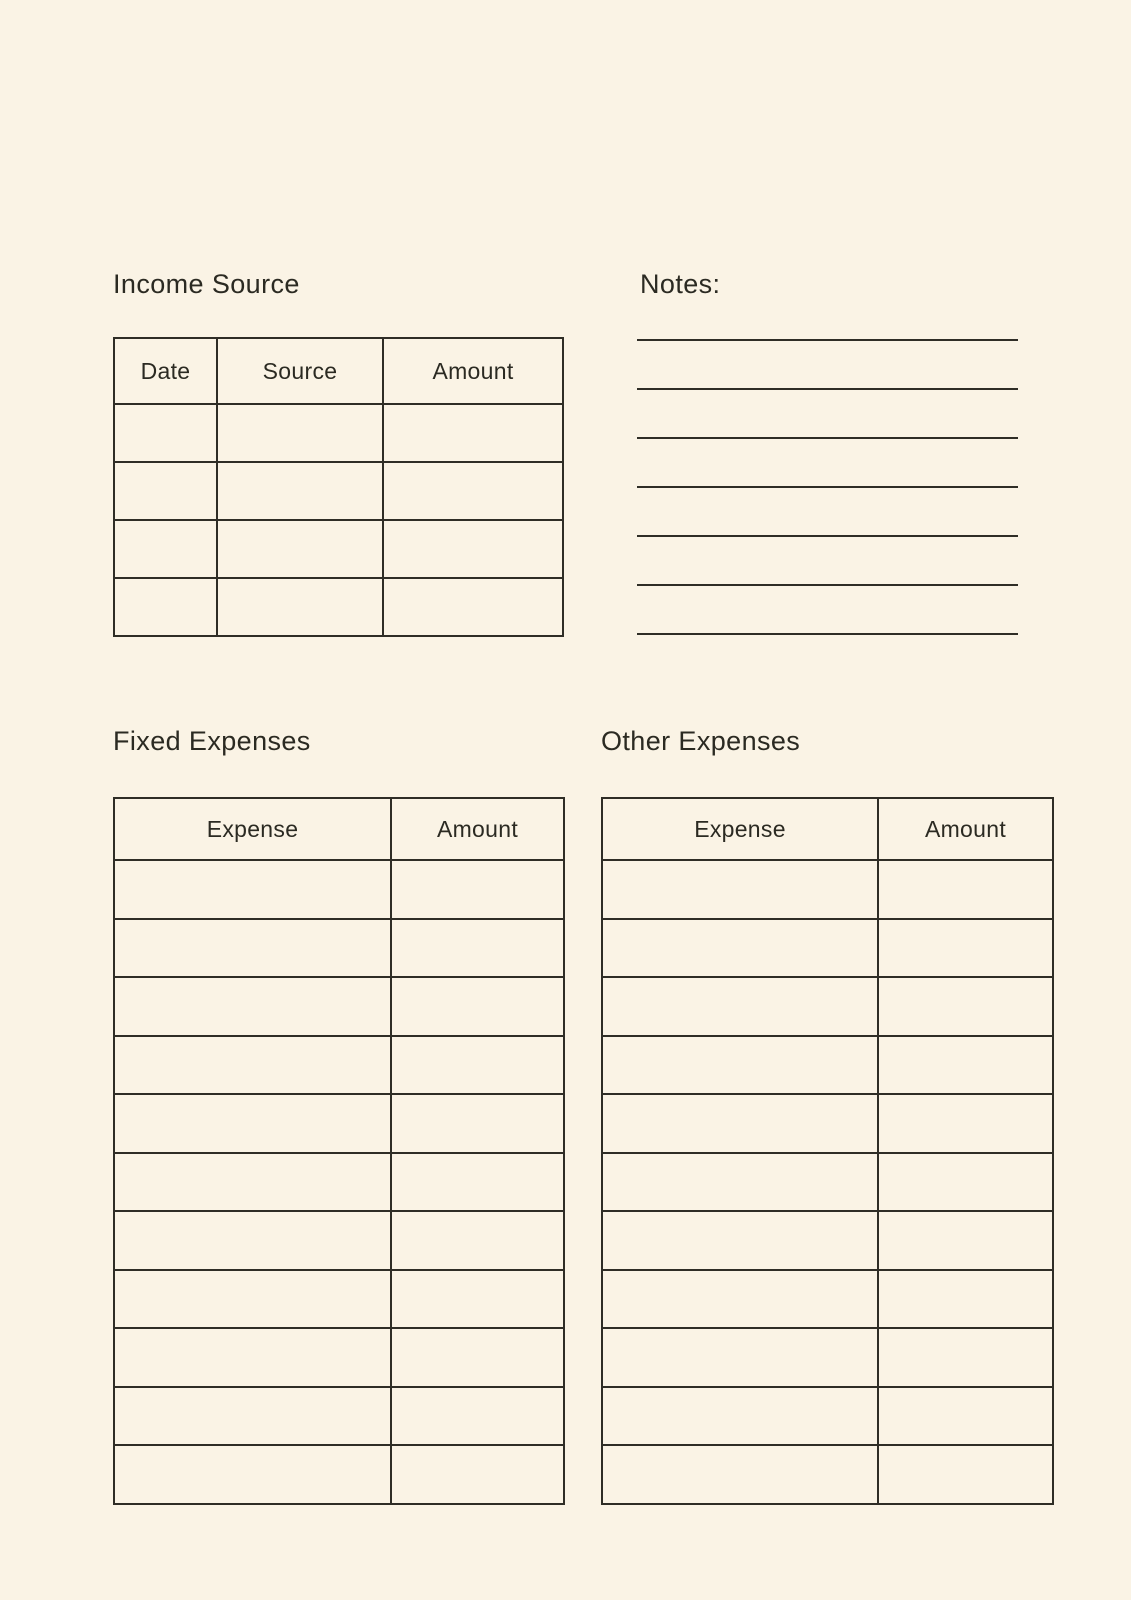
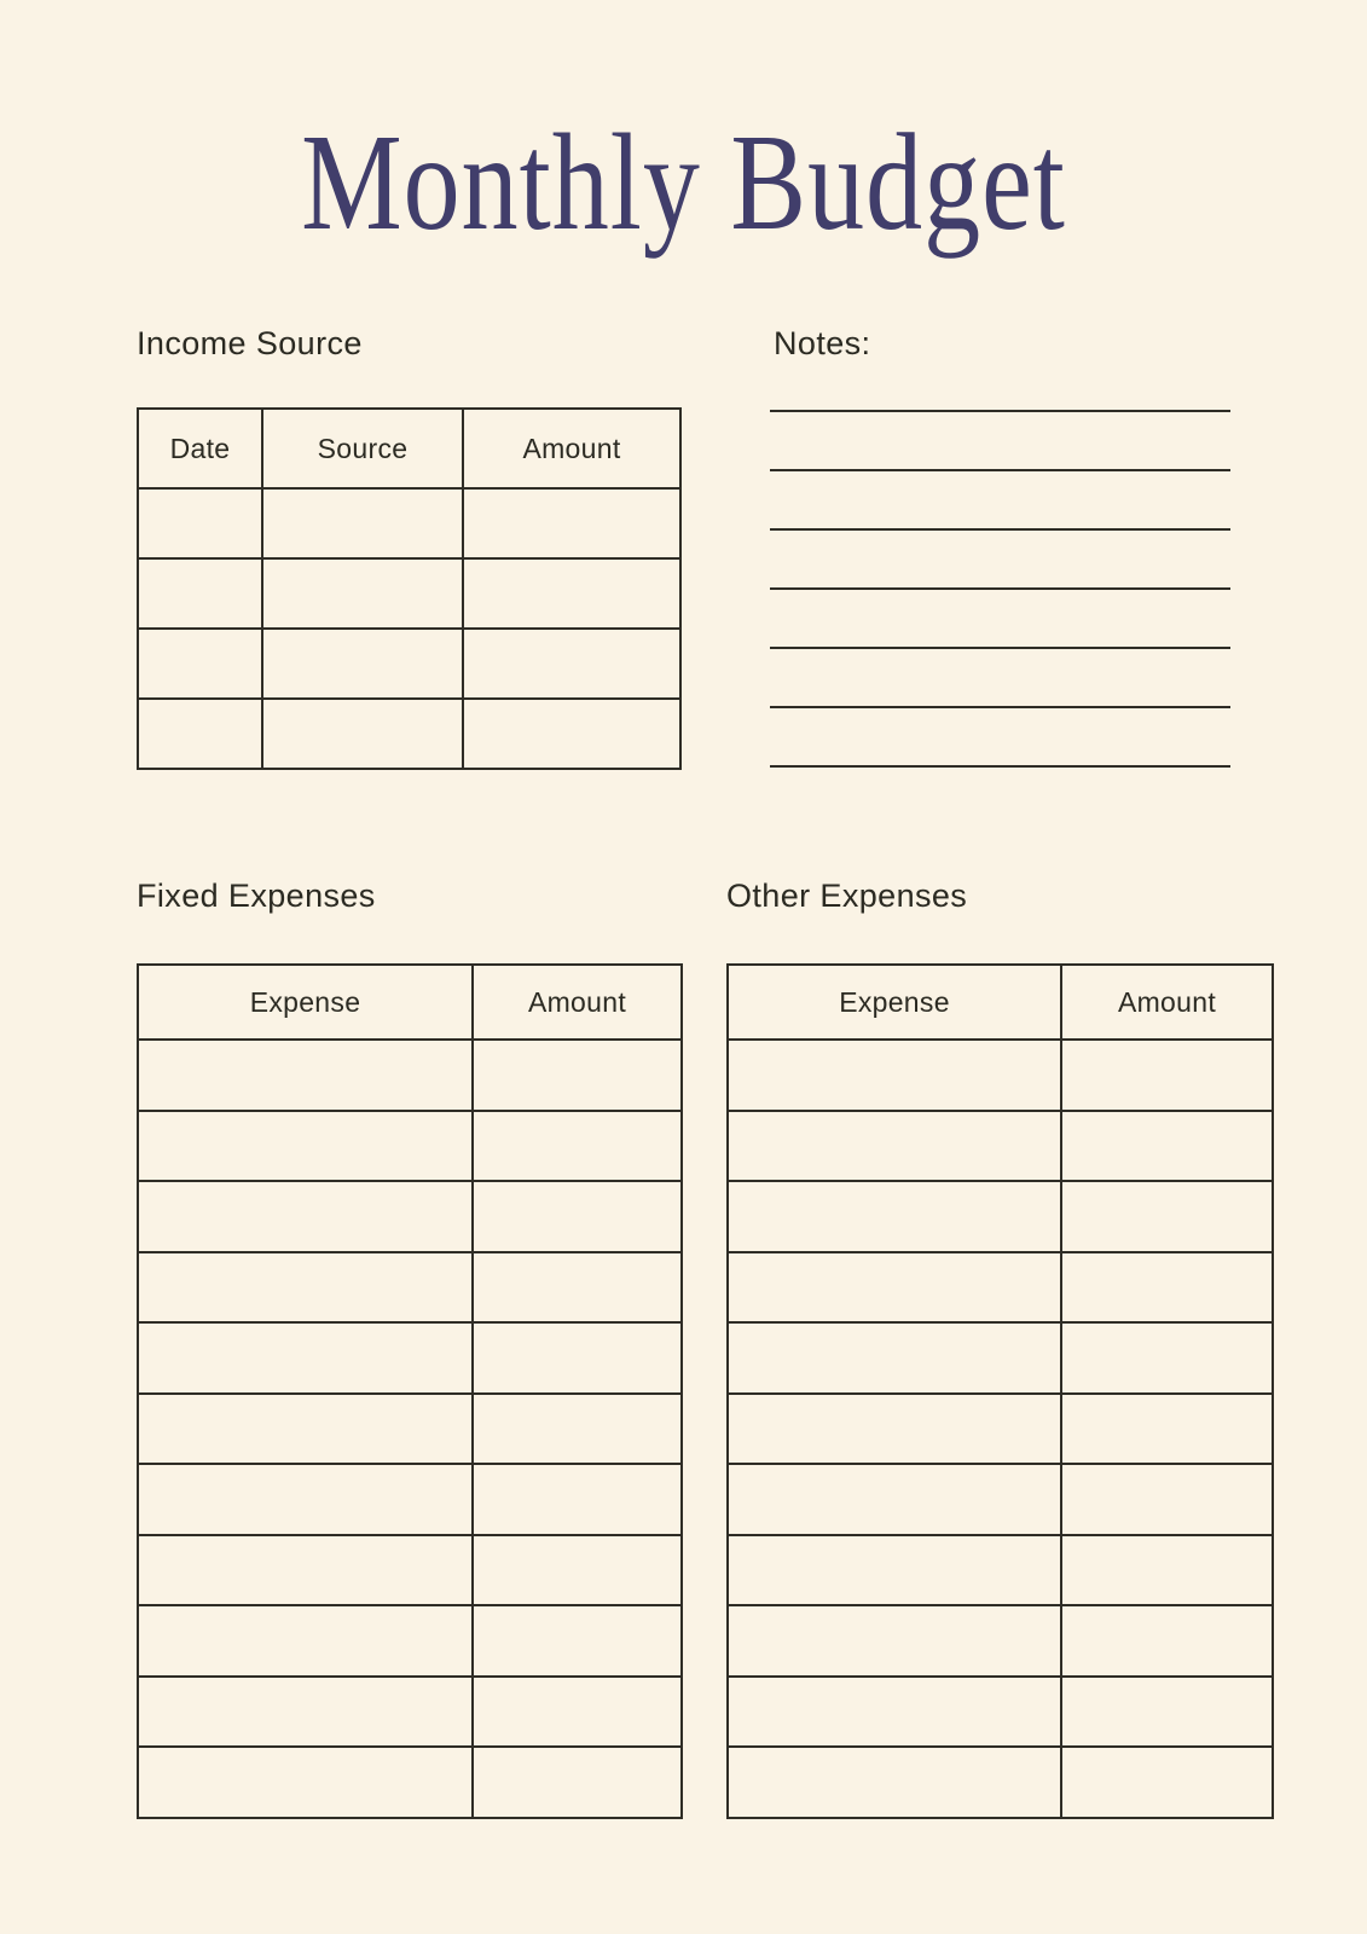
+ Monthly Budget
  Income Source
  Date	Source	Amount
  Notes:
  Fixed Expenses
  Expense	Amount
  Other Expenses
  Expense	Amount
